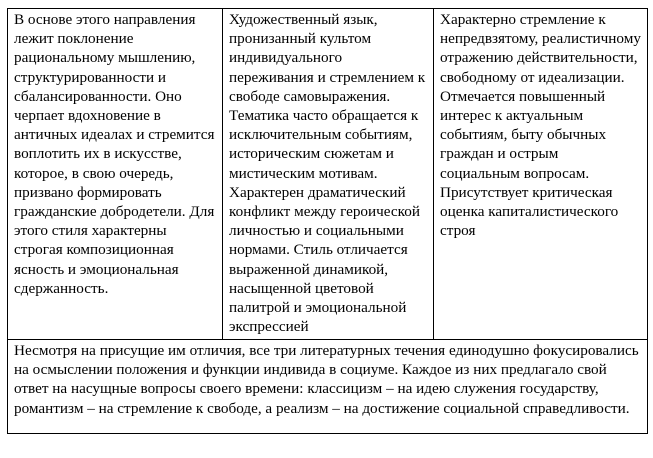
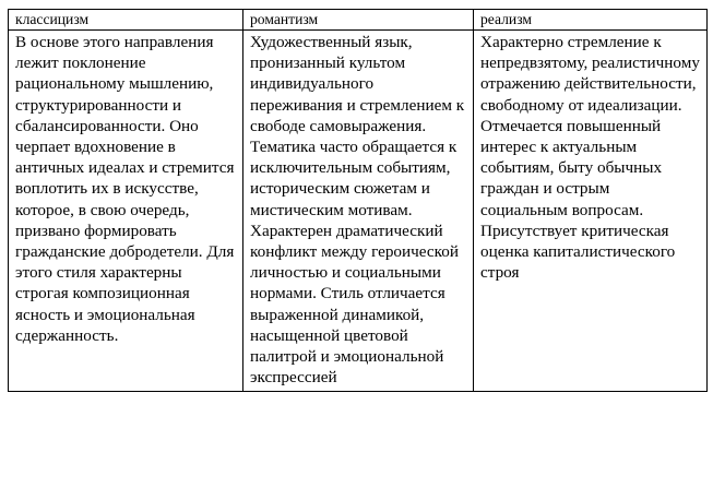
+ классицизм	романтизм	реализм
  В основе этого направления лежит поклонение рациональному мышлению, структурированности и сбалансированности. Оно черпает вдохновение в античных идеалах и стремится воплотить их в искусстве, которое, в свою очередь, призвано формировать гражданские добродетели. Для этого стиля характерны строгая композиционная ясность и эмоциональная сдержанность.	Художественный язык, пронизанный культом индивидуального переживания и стремлением к свободе самовыражения. Тематика часто обращается к исключительным событиям, историческим сюжетам и мистическим мотивам. Характерен драматический конфликт между героической личностью и социальными нормами. Стиль отличается выраженной динамикой, насыщенной цветовой палитрой и эмоциональной экспрессией	Характерно стремление к непредвзятому, реалистичному отражению действительности, свободному от идеализации. Отмечается повышенный интерес к актуальным событиям, быту обычных граждан и острым социальным вопросам. Присутствует критическая оценка капиталистического строя
- Несмотря на присущие им отличия, все три литературных течения единодушно фокусировались на осмыслении положения и функции индивида в социуме. Каждое из них предлагало свой ответ на насущные вопросы своего времени: классицизм – на идею служения государству, романтизм – на стремление к свободе, а реализм – на достижение социальной справедливости.
